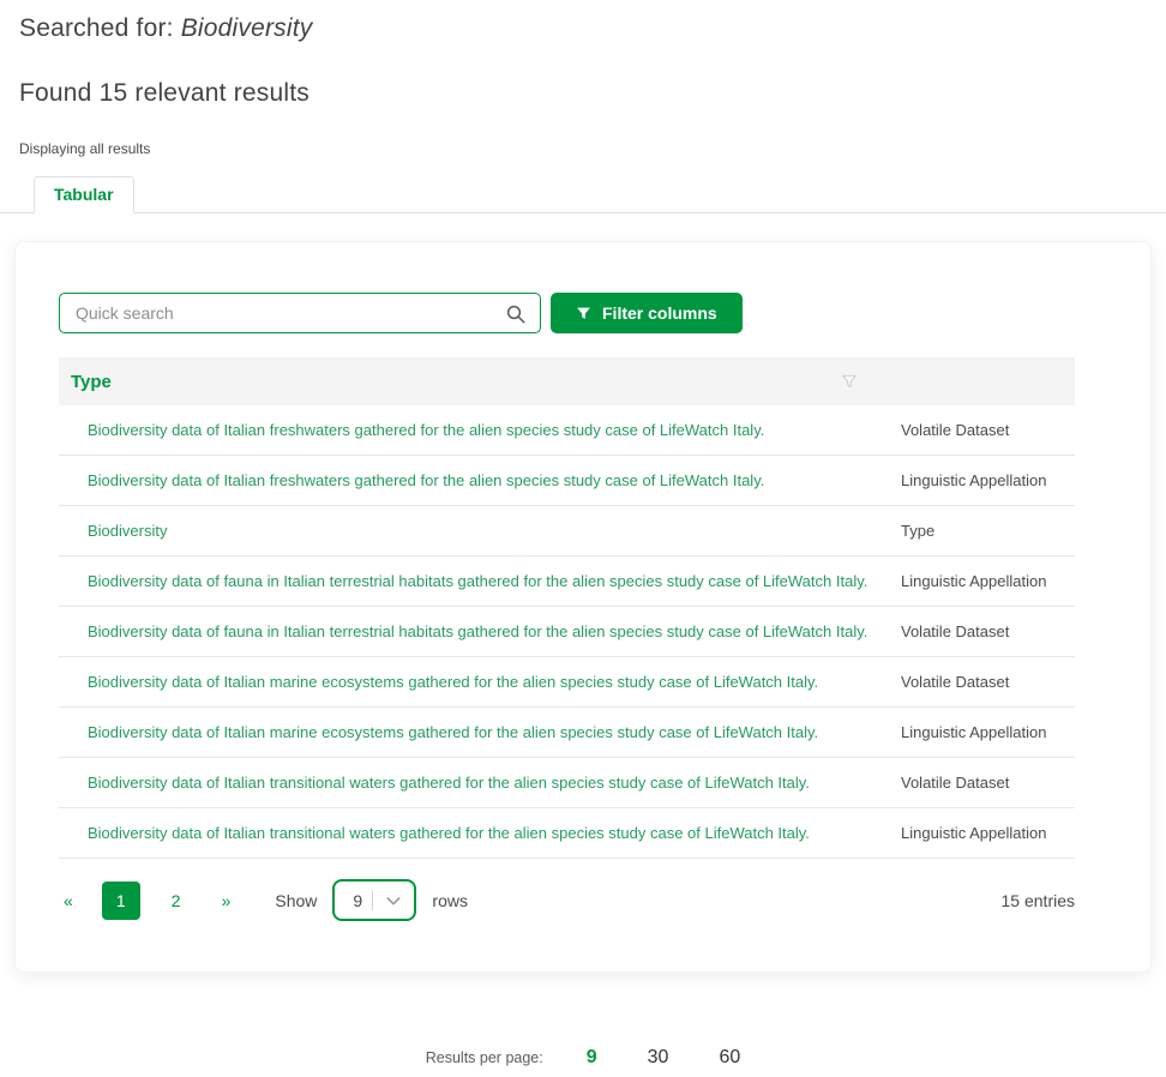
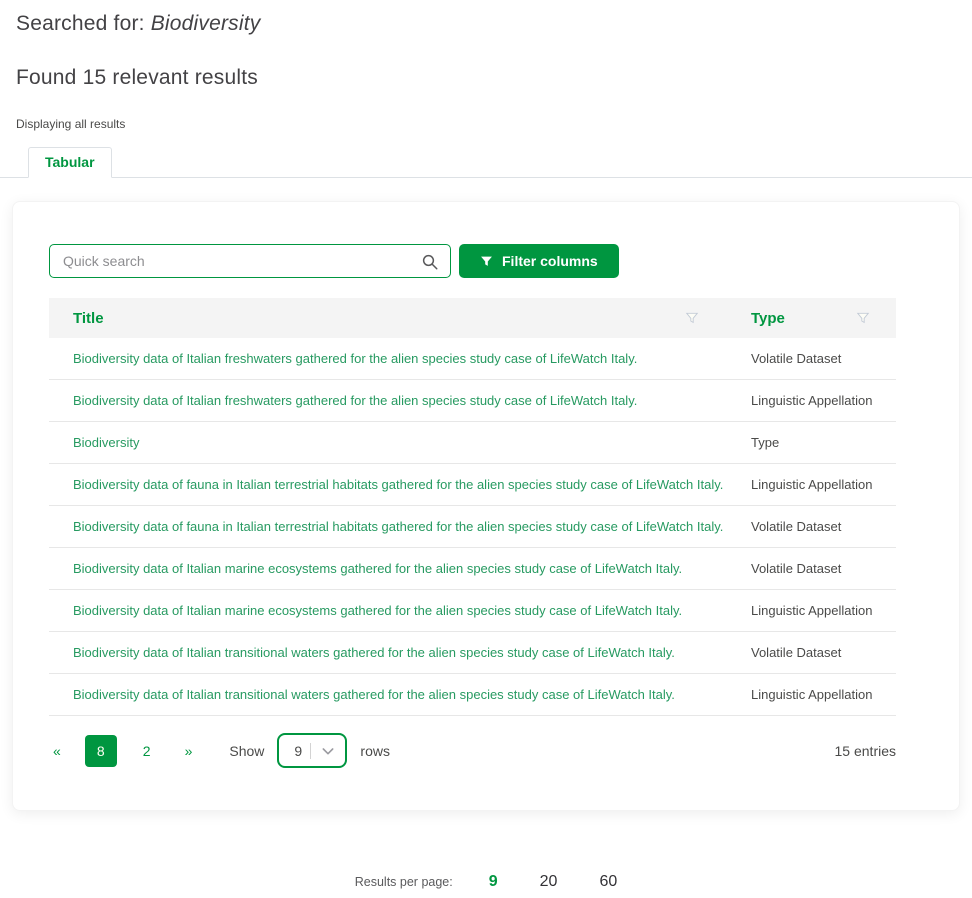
  Searched for: Biodiversity
  Found 15 relevant results
  Displaying all results
  Tabular
  Quick search
  Filter columns
+ Title
  Type
  Biodiversity data of Italian freshwaters gathered for the alien species study case of LifeWatch Italy.
  Volatile Dataset
  Biodiversity data of Italian freshwaters gathered for the alien species study case of LifeWatch Italy.
  Linguistic Appellation
  Biodiversity
  Type
  Biodiversity data of fauna in Italian terrestrial habitats gathered for the alien species study case of LifeWatch Italy.
  Linguistic Appellation
  Biodiversity data of fauna in Italian terrestrial habitats gathered for the alien species study case of LifeWatch Italy.
  Volatile Dataset
  Biodiversity data of Italian marine ecosystems gathered for the alien species study case of LifeWatch Italy.
  Volatile Dataset
  Biodiversity data of Italian marine ecosystems gathered for the alien species study case of LifeWatch Italy.
  Linguistic Appellation
  Biodiversity data of Italian transitional waters gathered for the alien species study case of LifeWatch Italy.
  Volatile Dataset
  Biodiversity data of Italian transitional waters gathered for the alien species study case of LifeWatch Italy.
  Linguistic Appellation
  «
- 1
+ 8
  2
  »
  Show
  9
  rows
  15 entries
  Results per page:
  9
- 30
+ 20
  60
